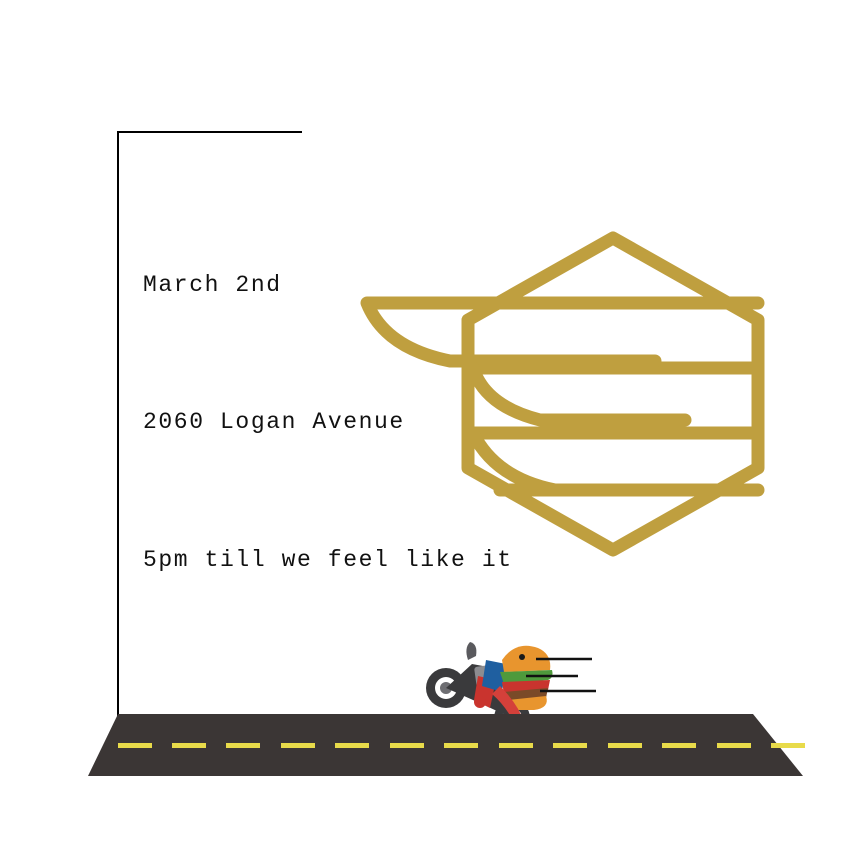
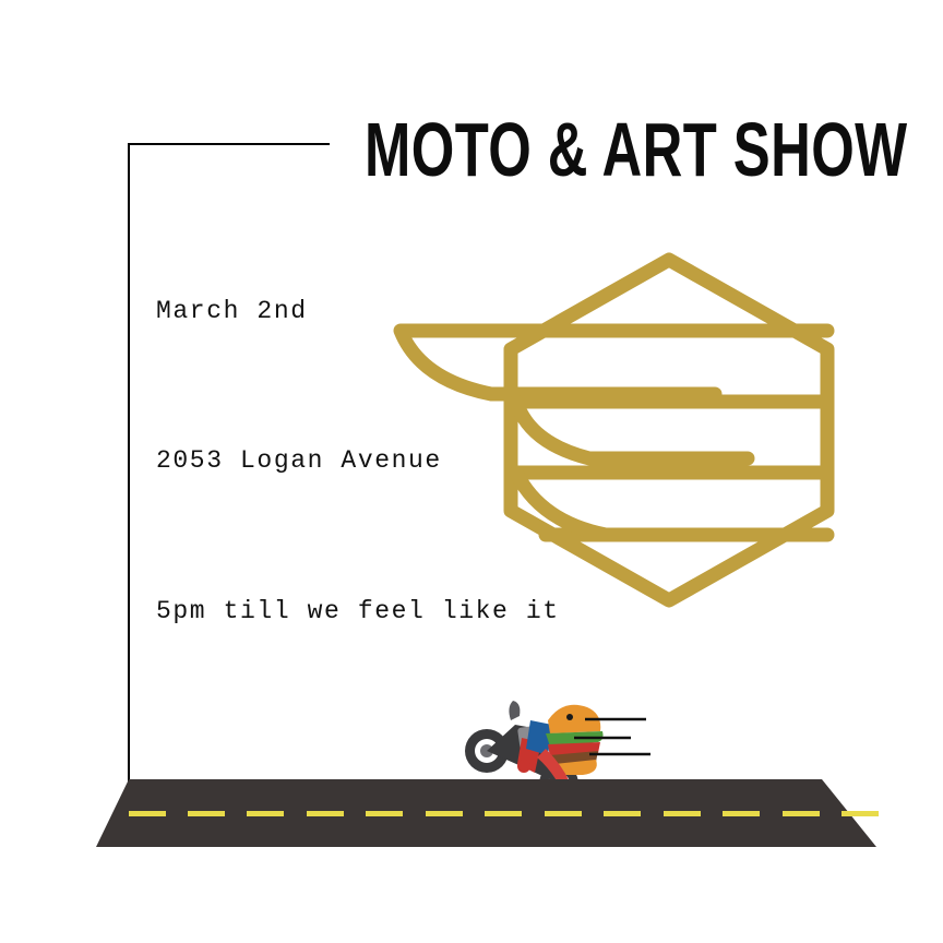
+ MOTO & ART SHOW
  March 2nd
- 2060 Logan Avenue
+ 2053 Logan Avenue
  5pm till we feel like it
